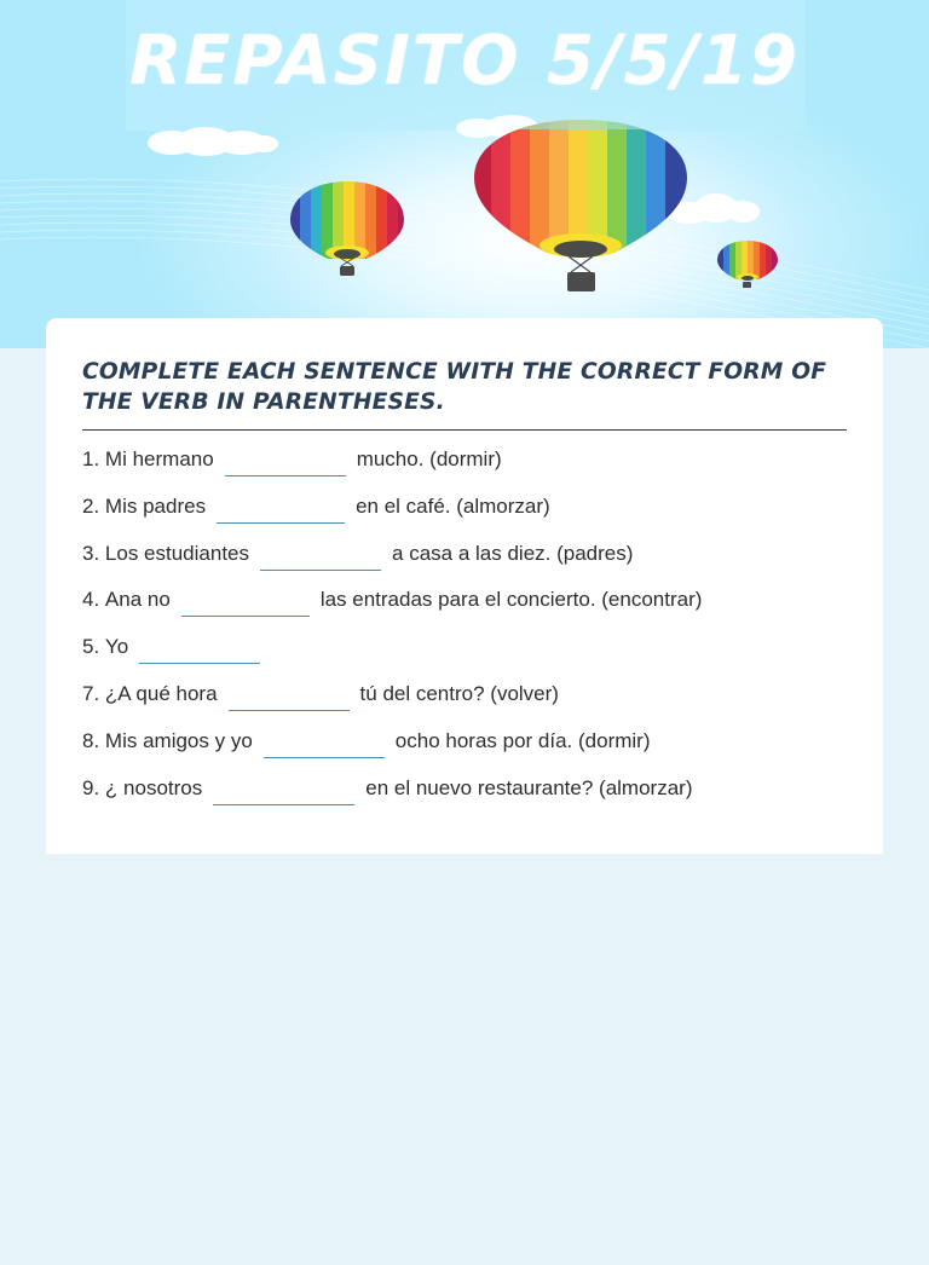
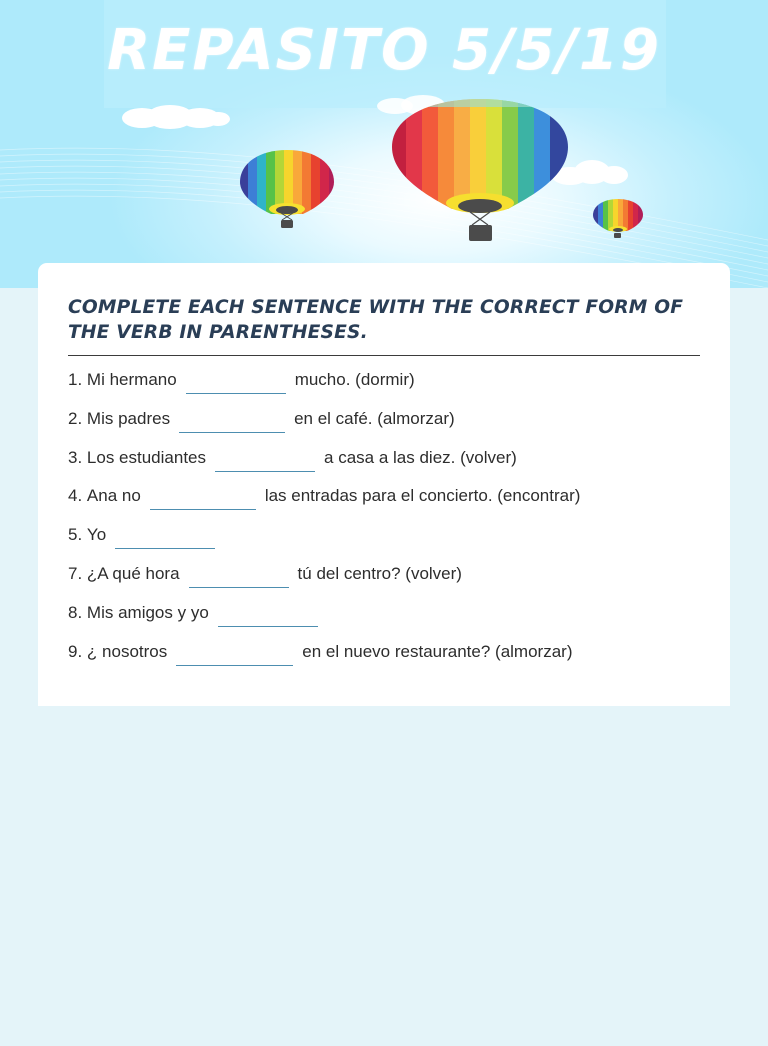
  REPASITO 5/5/19
  COMPLETE EACH SENTENCE WITH THE CORRECT FORM OF THE VERB IN PARENTHESES.
  1.
  Mi hermano
  mucho. (dormir)
  2.
  Mis padres
  en el café. (almorzar)
  3.
  Los estudiantes
- a casa a las diez. (padres)
+ a casa a las diez. (volver)
  4.
  Ana no
  las entradas para el concierto. (encontrar)
  5.
  Yo
  7.
  ¿A qué hora
  tú del centro? (volver)
  8.
  Mis amigos y yo
- ocho horas por día. (dormir)
  9.
  ¿ nosotros
  en el nuevo restaurante? (almorzar)
